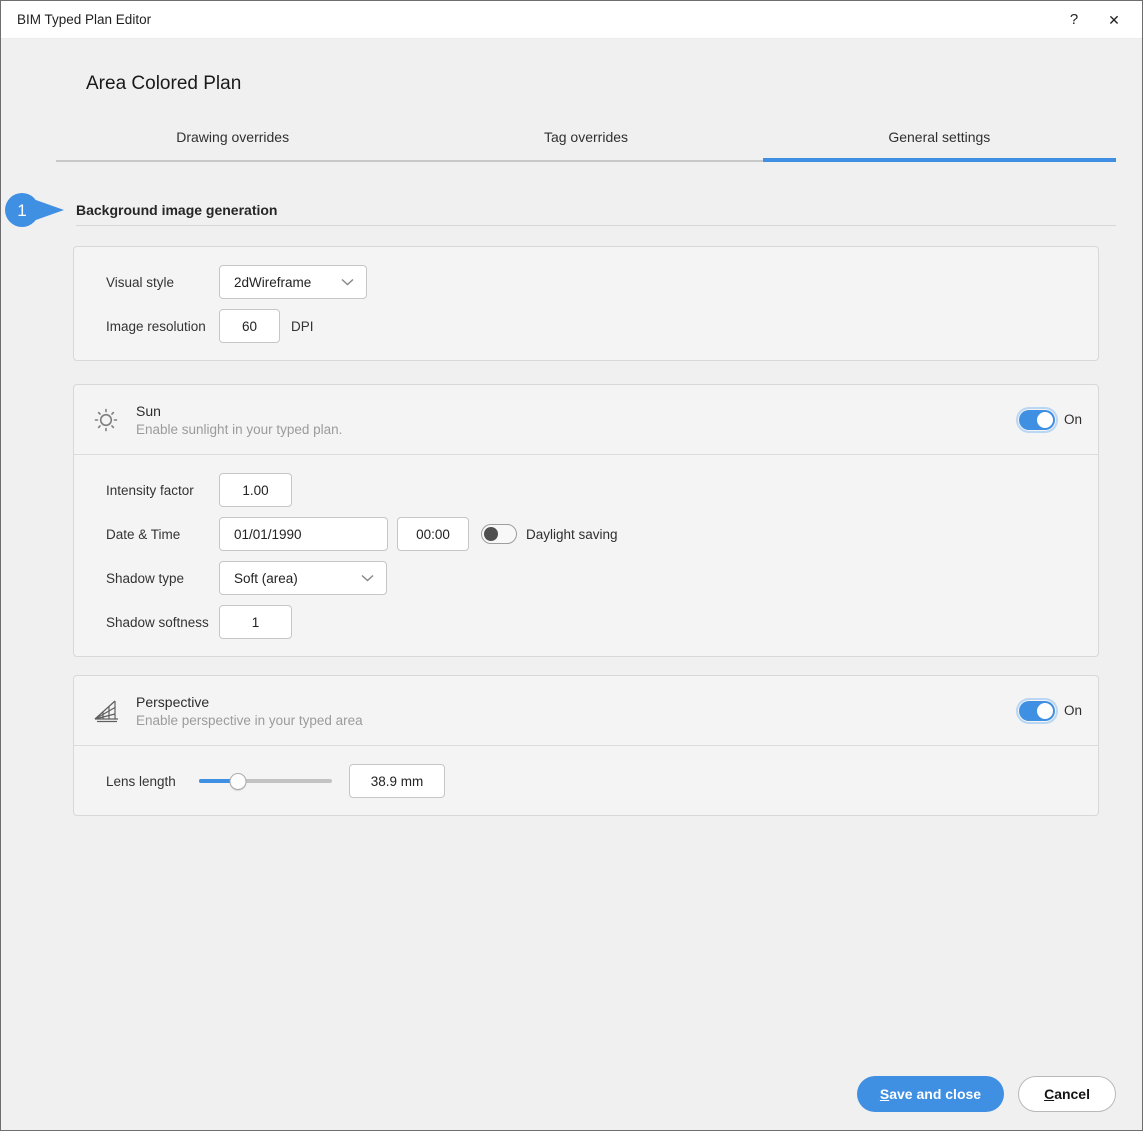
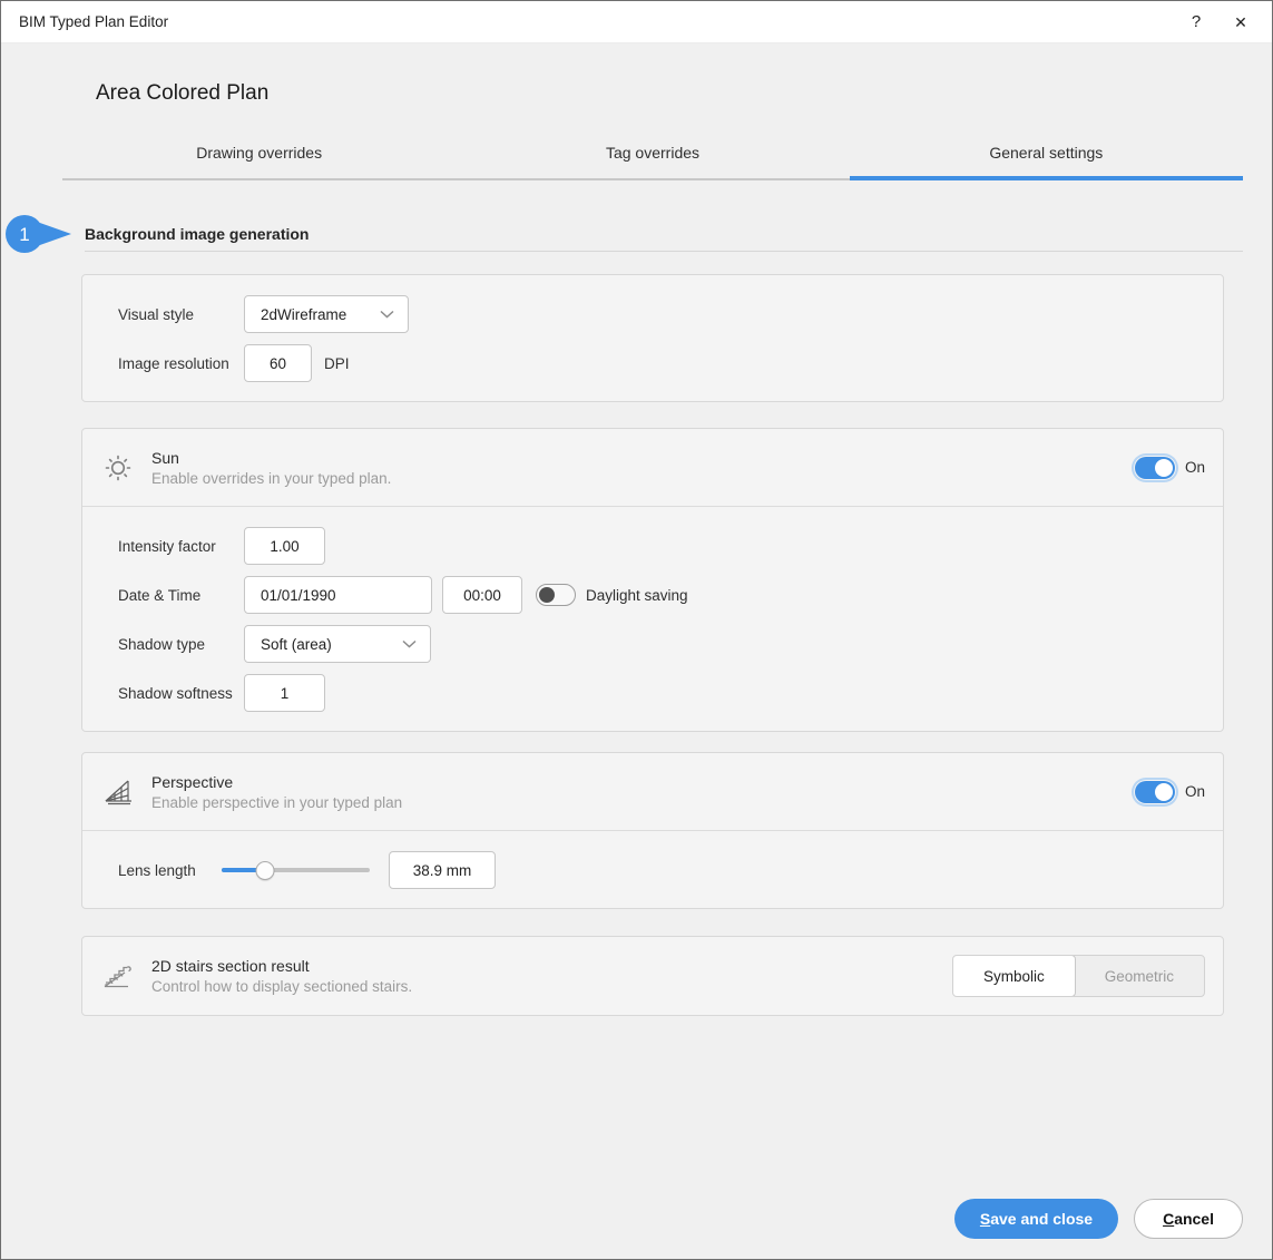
  BIM Typed Plan Editor
  ?
  ✕
  Area Colored Plan
  Drawing overrides
  Tag overrides
  General settings
  1
  Background image generation
  Visual style
  2dWireframe
  Image resolution
  60
  DPI
  Sun
- Enable sunlight in your typed plan.
+ Enable overrides in your typed plan.
  On
  Intensity factor
  1.00
  Date & Time
  01/01/1990
  00:00
  Daylight saving
  Shadow type
  Soft (area)
  Shadow softness
  1
  Perspective
- Enable perspective in your typed area
+ Enable perspective in your typed plan
  On
  Lens length
  38.9 mm
+ 2D stairs section result
+ Control how to display sectioned stairs.
+ Symbolic
+ Geometric
  Save and close
  Cancel
